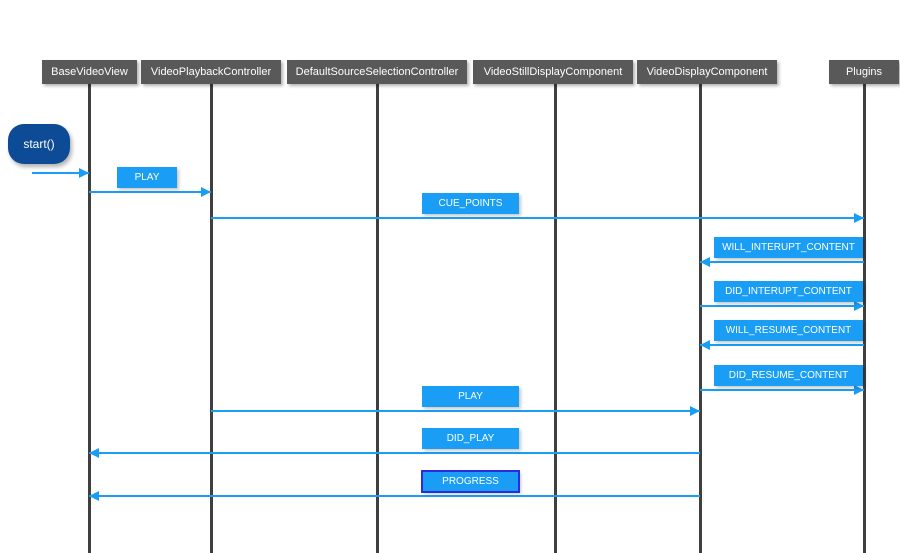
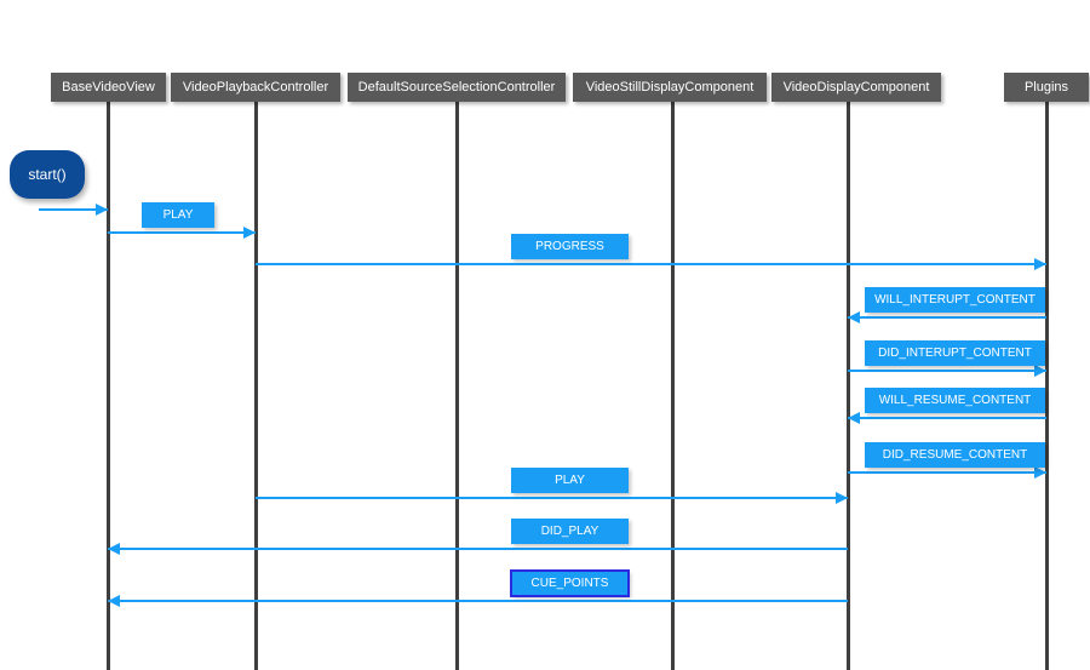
  BaseVideoView
  VideoPlaybackController
  DefaultSourceSelectionController
  VideoStillDisplayComponent
  VideoDisplayComponent
  Plugins
  start()
  PLAY
- CUE_POINTS
+ PROGRESS
  WILL_INTERUPT_CONTENT
  DID_INTERUPT_CONTENT
  WILL_RESUME_CONTENT
  DID_RESUME_CONTENT
  PLAY
  DID_PLAY
- PROGRESS
+ CUE_POINTS
